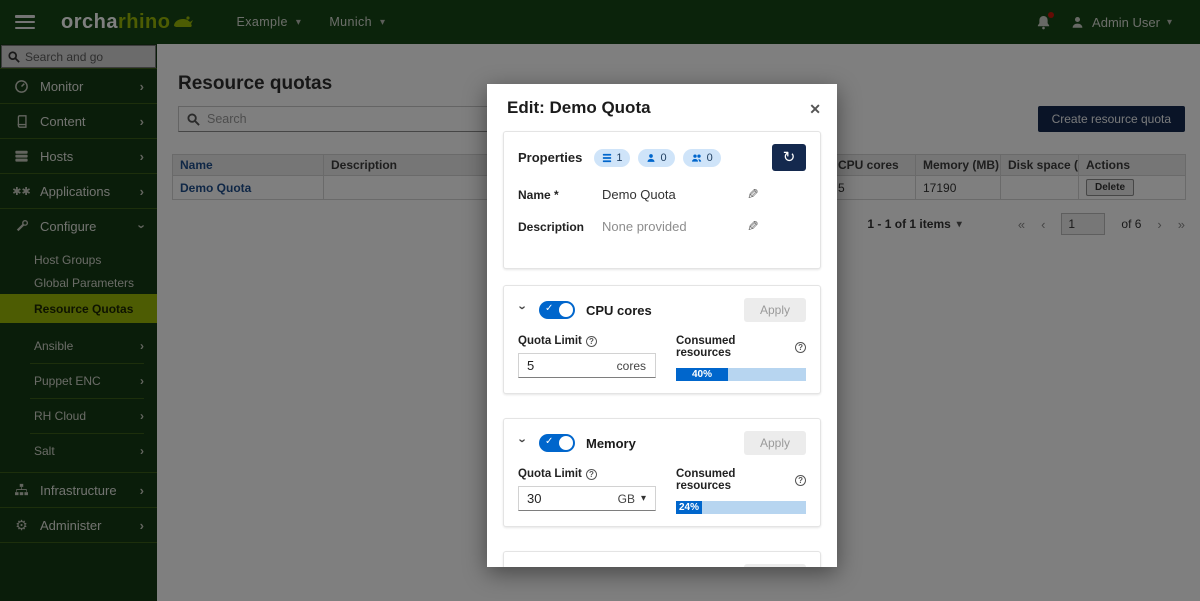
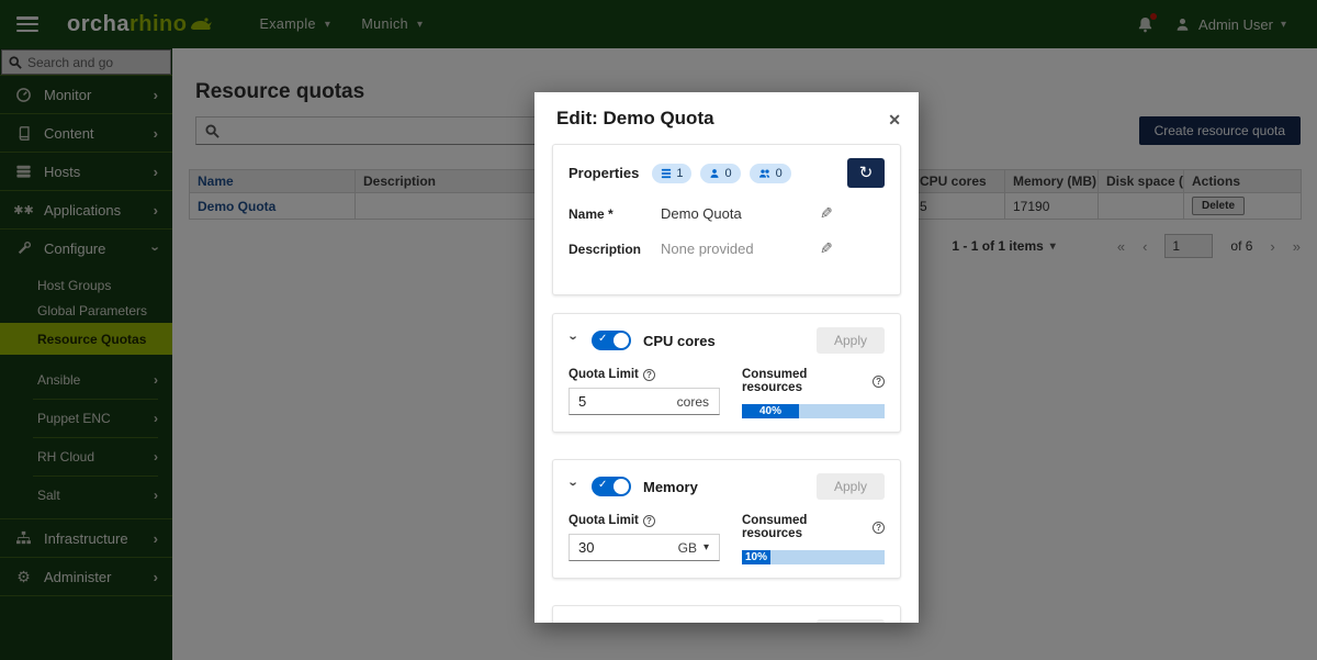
  orcha
  rhino
  Example
  ▾
  Munich
  ▾
  Admin User
  ▾
  Search and go
  Monitor
  ›
  Content
  ›
  Hosts
  ›
  ✱✱
  Applications
  ›
  Configure
  Host Groups
  Global Parameters
  Resource Quotas
  Ansible
  ›
  Puppet ENC
  ›
  RH Cloud
  ›
  Salt
  ›
  Infrastructure
  ›
  ⚙
  Administer
  ›
  Resource quotas
- Search
  Create resource quota
  Name	Description	CPU cores	Memory (MB)	Disk space (	Actions
  Demo Quota		5	17190		Delete
  1 - 1 of 1 items
  ▾
  «
  ‹
  1
  of 6
  ›
  »
  Edit: Demo Quota
  ✕
  Properties
  1
  0
  0
  ↻
  Name *
  Demo Quota
  Description
  None provided
  ✓
  CPU cores
  Apply
  Quota Limit
  ?
  5
  cores
  Consumed resources
  ?
  40%
  ✓
  Memory
  Apply
  Quota Limit
  ?
  30
  GB
  ▾
  Consumed resources
  ?
- 24%
+ 10%
